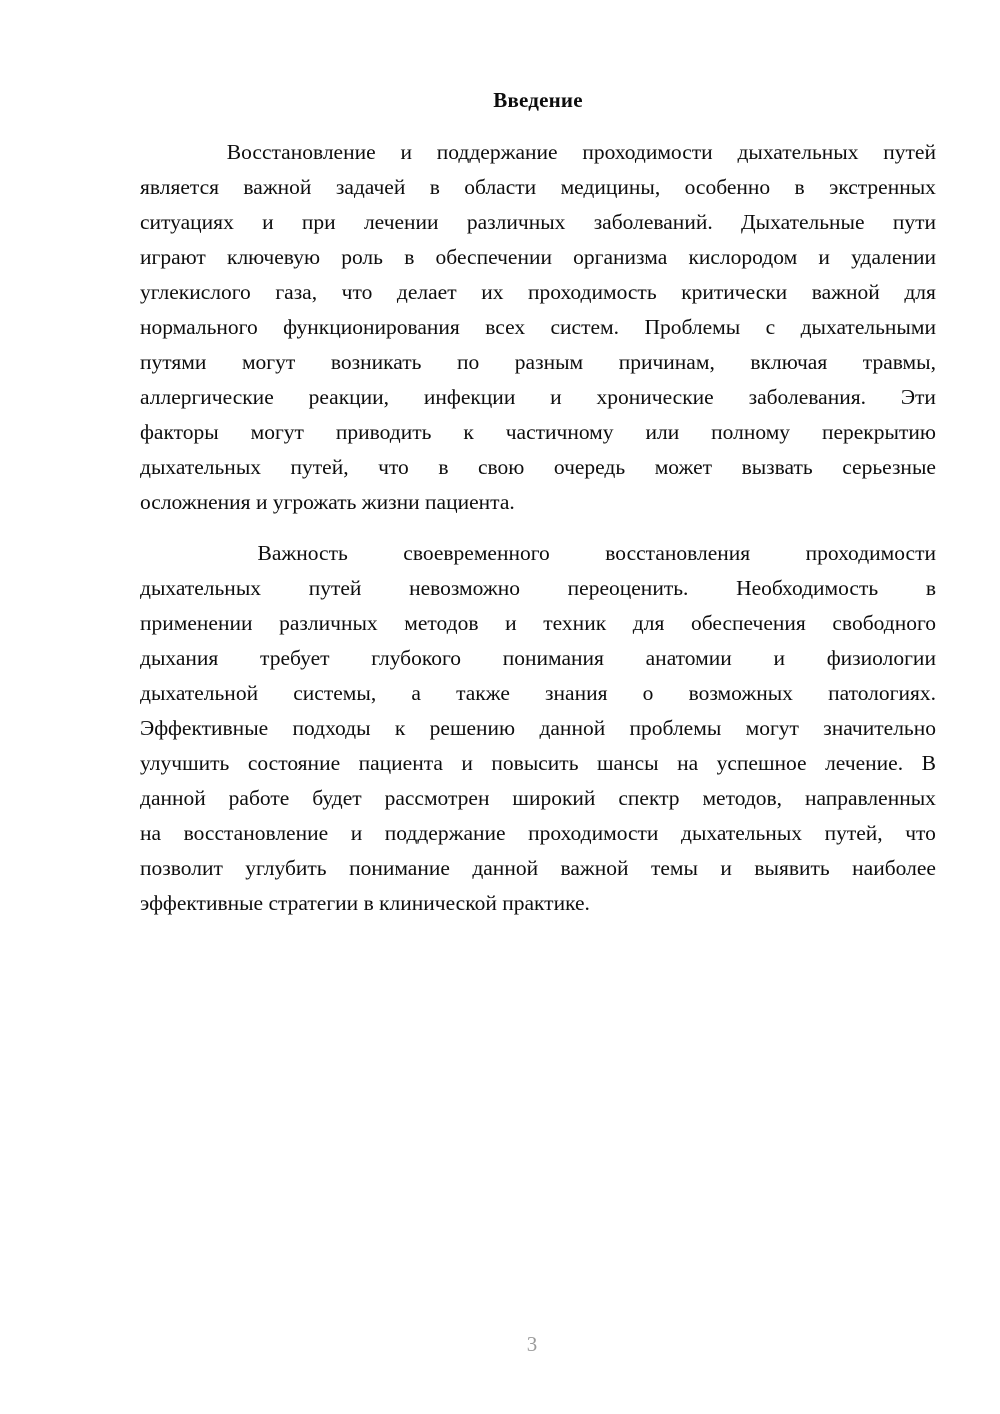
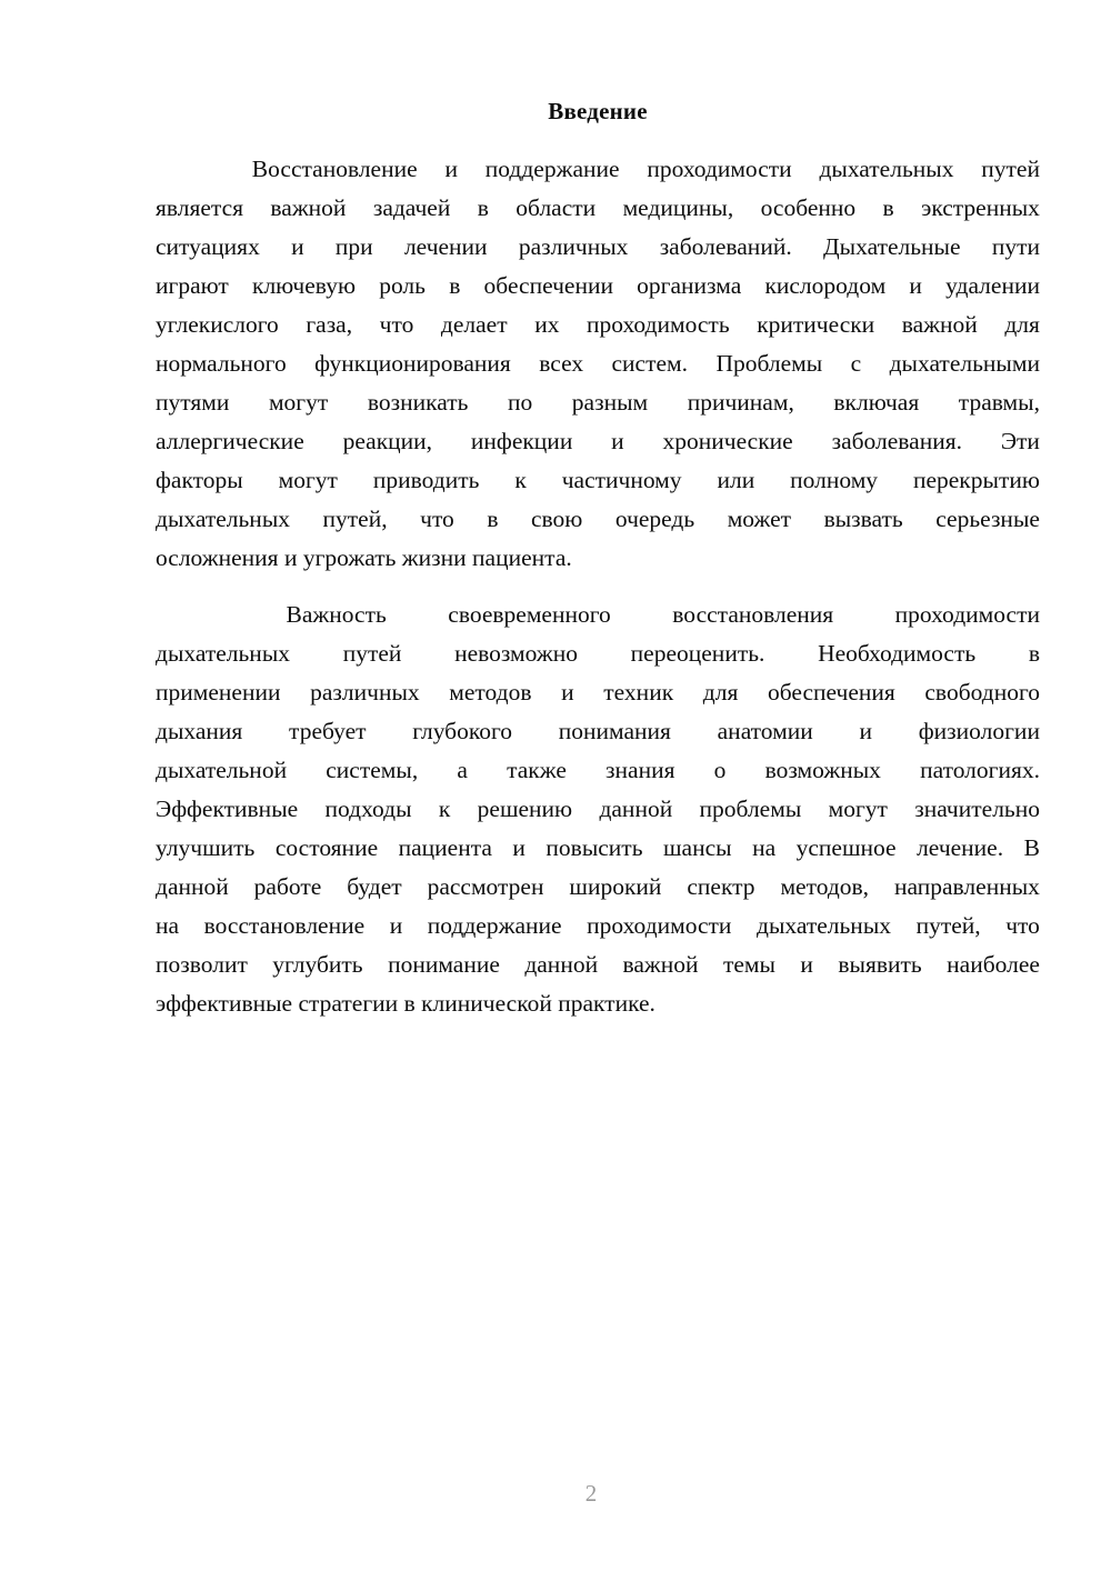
  Введение
  Восстановление
  и
  поддержание
  проходимости
  дыхательных
  путей
  является
  важной
  задачей
  в
  области
  медицины,
  особенно
  в
  экстренных
  ситуациях
  и
  при
  лечении
  различных
  заболеваний.
  Дыхательные
  пути
  играют
  ключевую
  роль
  в
  обеспечении
  организма
  кислородом
  и
  удалении
  углекислого
  газа,
  что
  делает
  их
  проходимость
  критически
  важной
  для
  нормального
  функционирования
  всех
  систем.
  Проблемы
  с
  дыхательными
  путями
  могут
  возникать
  по
  разным
  причинам,
  включая
  травмы,
  аллергические
  реакции,
  инфекции
  и
  хронические
  заболевания.
  Эти
  факторы
  могут
  приводить
  к
  частичному
  или
  полному
  перекрытию
  дыхательных
  путей,
  что
  в
  свою
  очередь
  может
  вызвать
  серьезные
  осложнения
  и
  угрожать
  жизни
  пациента.
  Важность
  своевременного
  восстановления
  проходимости
  дыхательных
  путей
  невозможно
  переоценить.
  Необходимость
  в
  применении
  различных
  методов
  и
  техник
  для
  обеспечения
  свободного
  дыхания
  требует
  глубокого
  понимания
  анатомии
  и
  физиологии
  дыхательной
  системы,
  а
  также
  знания
  о
  возможных
  патологиях.
  Эффективные
  подходы
  к
  решению
  данной
  проблемы
  могут
  значительно
  улучшить
  состояние
  пациента
  и
  повысить
  шансы
  на
  успешное
  лечение.
  В
  данной
  работе
  будет
  рассмотрен
  широкий
  спектр
  методов,
  направленных
  на
  восстановление
  и
  поддержание
  проходимости
  дыхательных
  путей,
  что
  позволит
  углубить
  понимание
  данной
  важной
  темы
  и
  выявить
  наиболее
  эффективные
  стратегии
  в
  клинической
  практике.
- 3
+ 2
